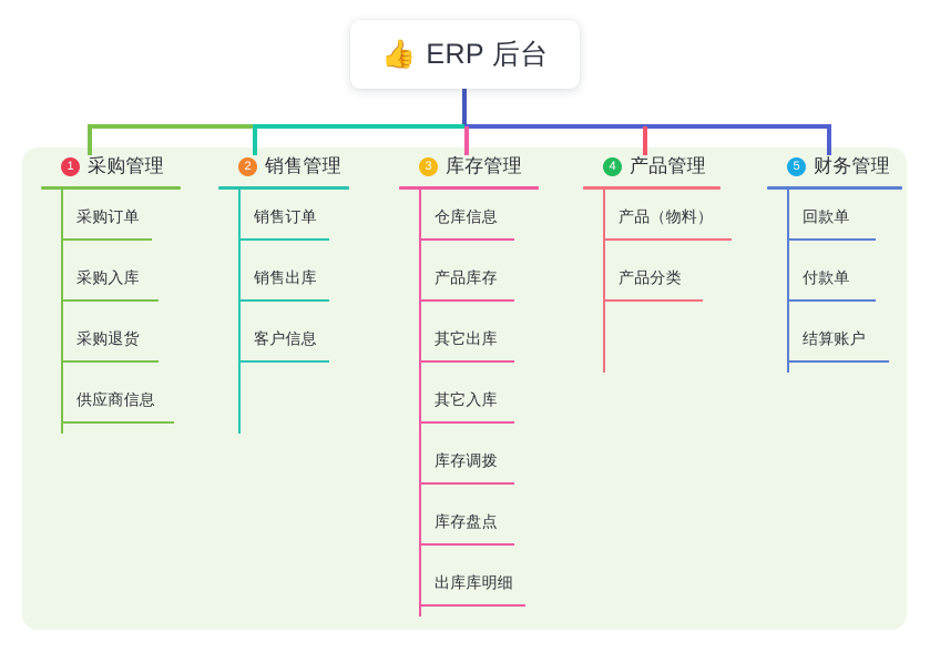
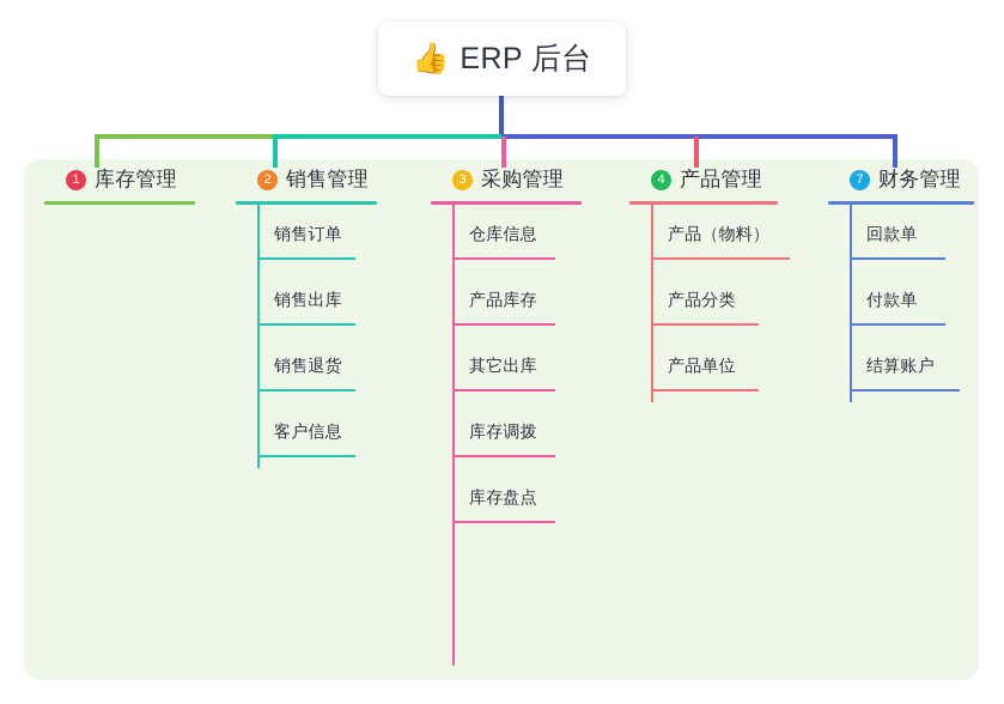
  👍
  ERP 后台
  1
- 采购管理
+ 库存管理
- 采购订单
- 采购入库
- 采购退货
- 供应商信息
  2
  销售管理
  销售订单
  销售出库
+ 销售退货
  客户信息
  3
- 库存管理
+ 采购管理
  仓库信息
  产品库存
  其它出库
- 其它入库
  库存调拨
  库存盘点
- 出库库明细
  4
  产品管理
  产品（物料）
  产品分类
+ 产品单位
- 5
+ 7
  财务管理
  回款单
  付款单
  结算账户
